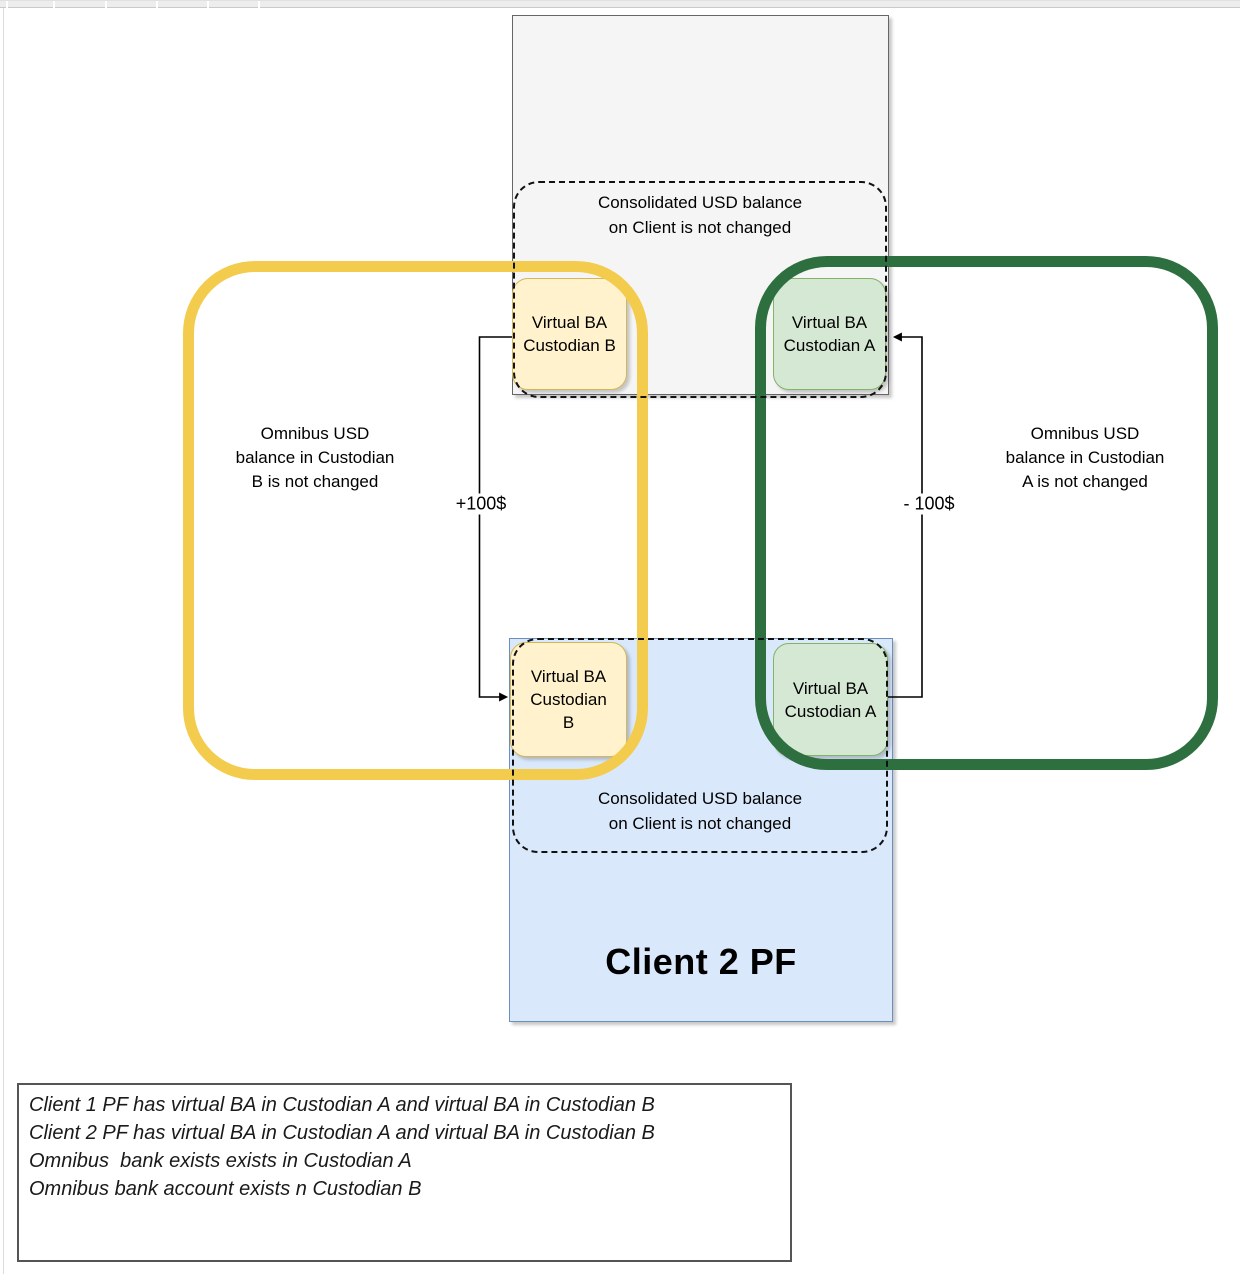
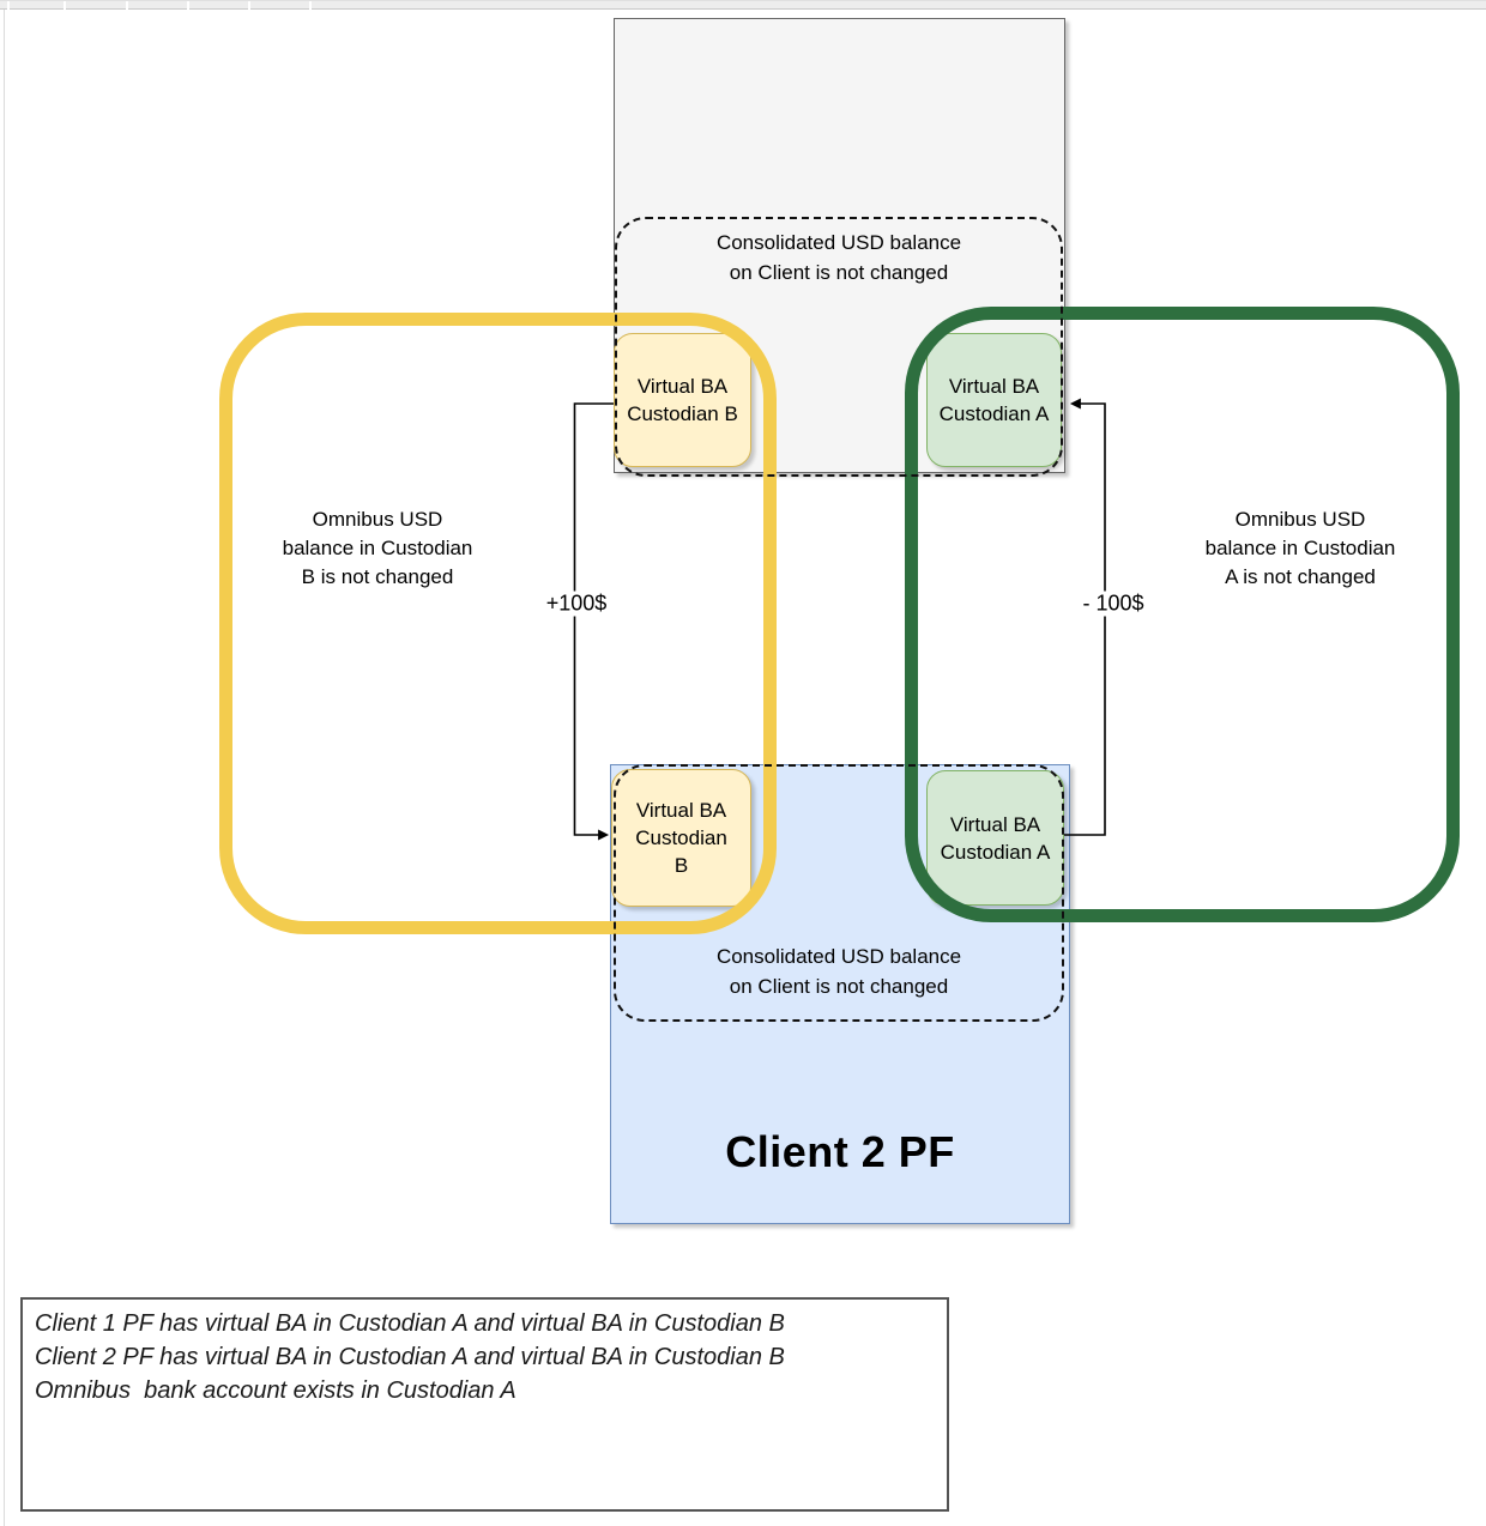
  Client 2 PF
  Virtual BA
  Custodian B
  Virtual BA
  Custodian A
  Virtual BA
  Custodian
  B
  Virtual BA
  Custodian A
  Consolidated USD balance
  on Client is not changed
  Consolidated USD balance
  on Client is not changed
  Omnibus USD
  balance in Custodian
  B is not changed
  Omnibus USD
  balance in Custodian
  A is not changed
  +100$
  - 100$
  Client 1 PF has virtual BA in Custodian A and virtual BA in Custodian B
  Client 2 PF has virtual BA in Custodian A and virtual BA in Custodian B
- Omnibus bank exists exists in Custodian A
+ Omnibus bank account exists in Custodian A
- Omnibus bank account exists n Custodian B
